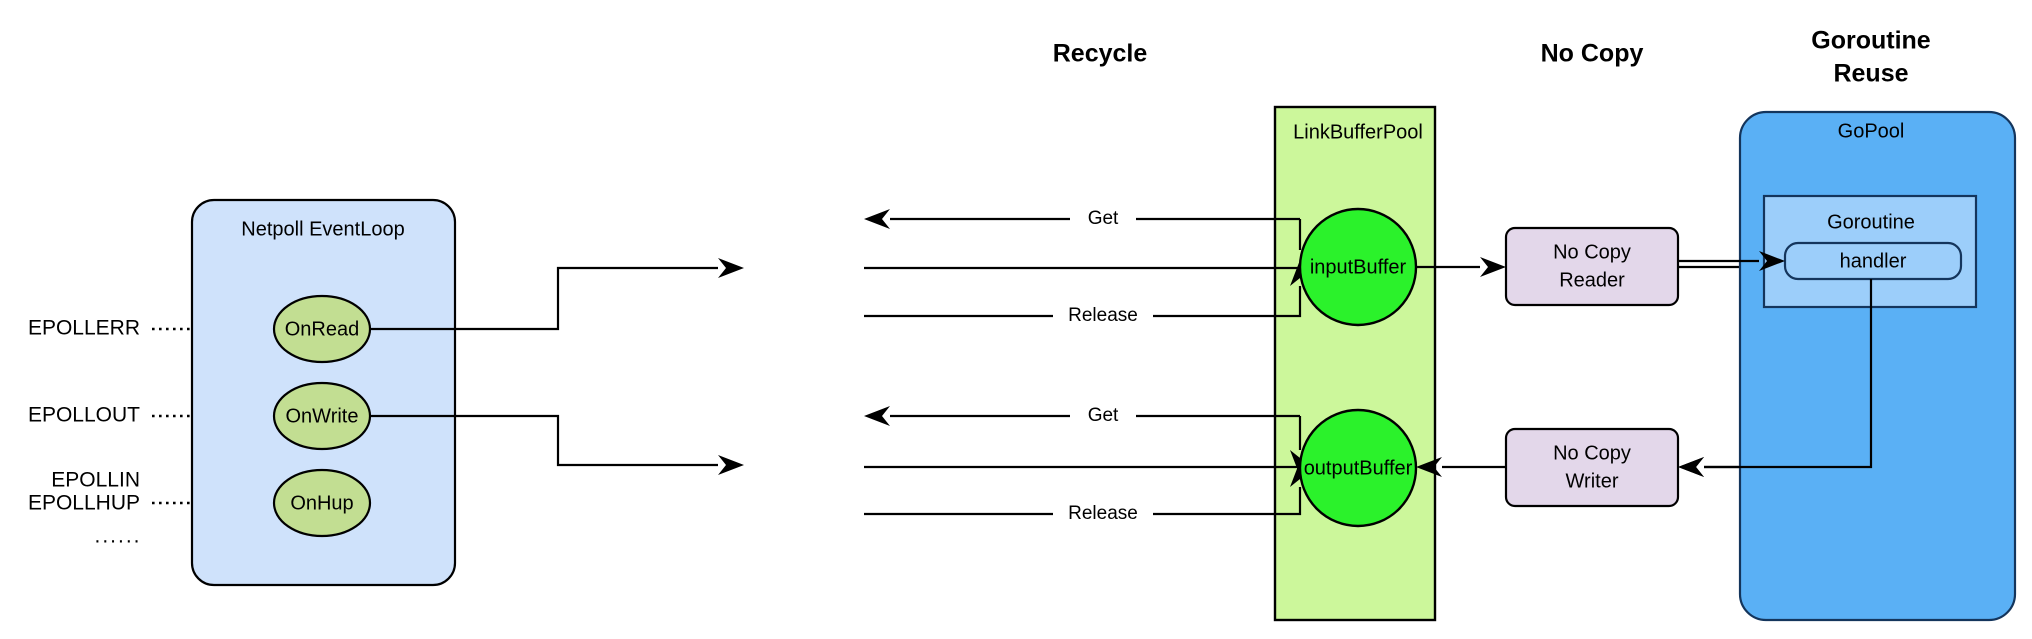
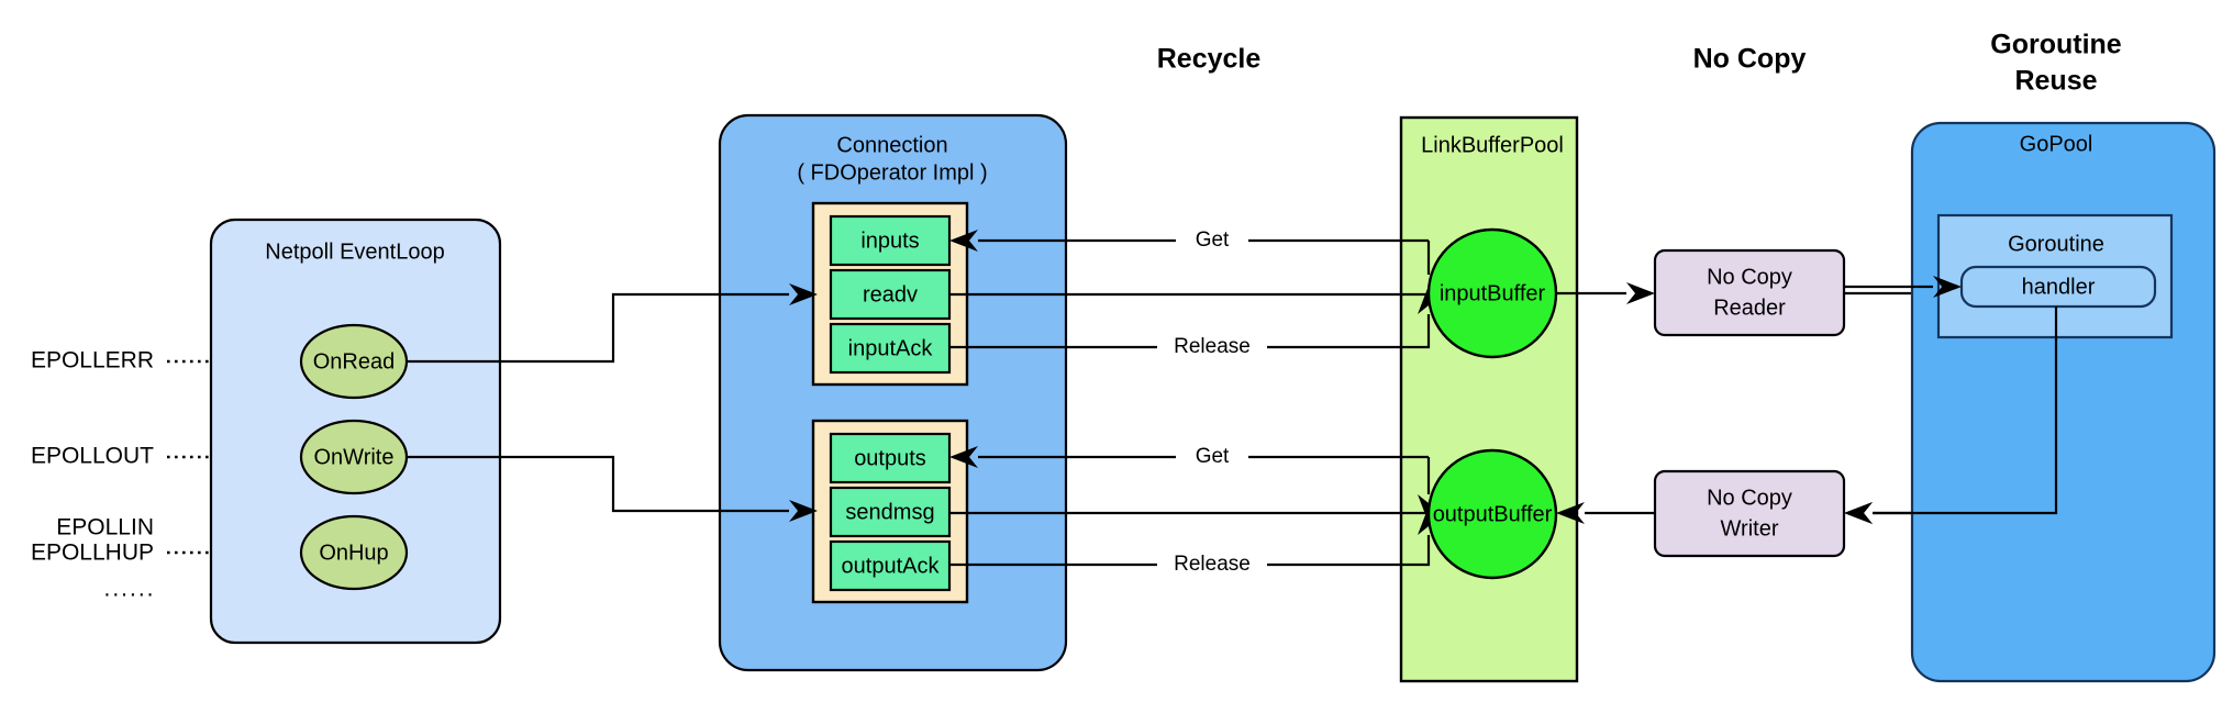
  Recycle
  No Copy
  Goroutine
  Reuse
  EPOLLERR
  EPOLLOUT
  EPOLLIN
  EPOLLHUP
  ......
  Netpoll EventLoop
  OnRead
  OnWrite
  OnHup
+ Connection
+ ( FDOperator Impl )
+ inputs
+ readv
+ inputAck
+ outputs
+ sendmsg
+ outputAck
  LinkBufferPool
  Get
  Release
  Get
  Release
  inputBuffer
  outputBuffer
  No Copy
  Reader
  No Copy
  Writer
  GoPool
  Goroutine
  handler
